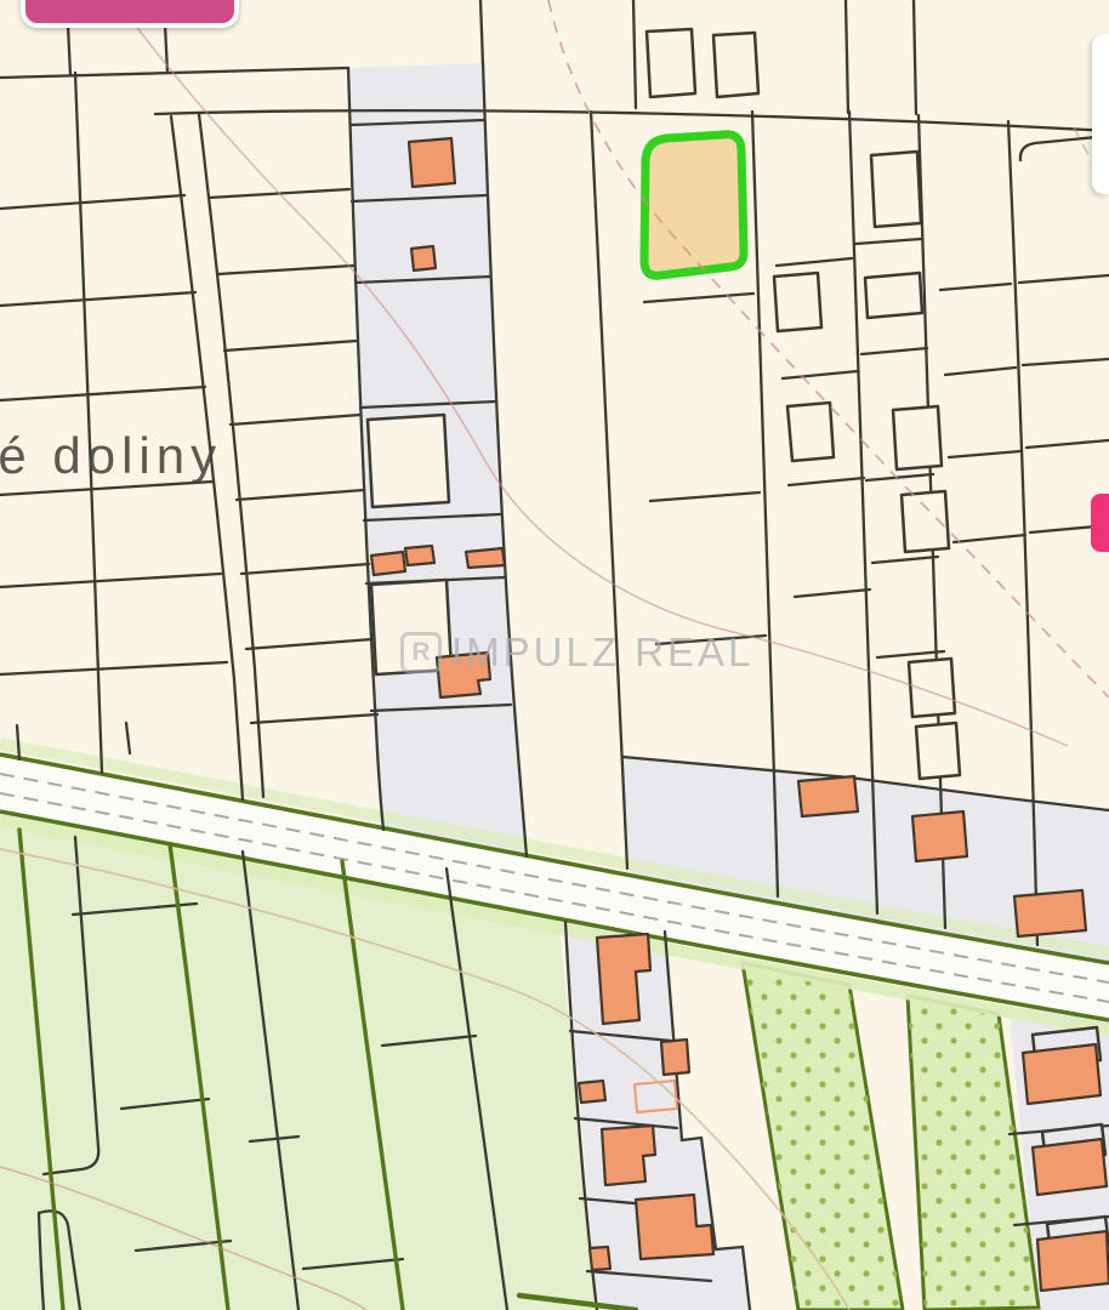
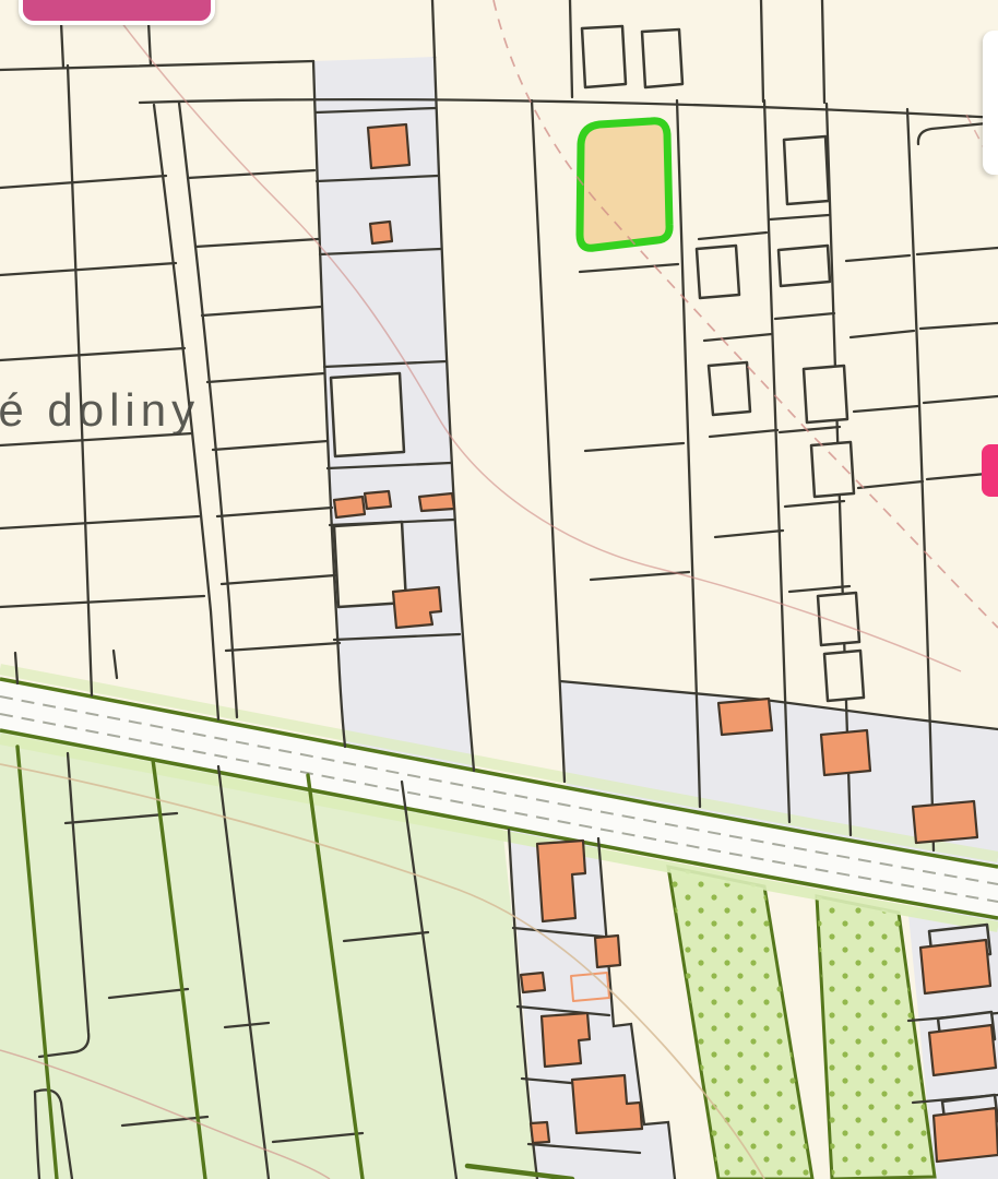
  é doliny
- R
- IMPULZ REAL
